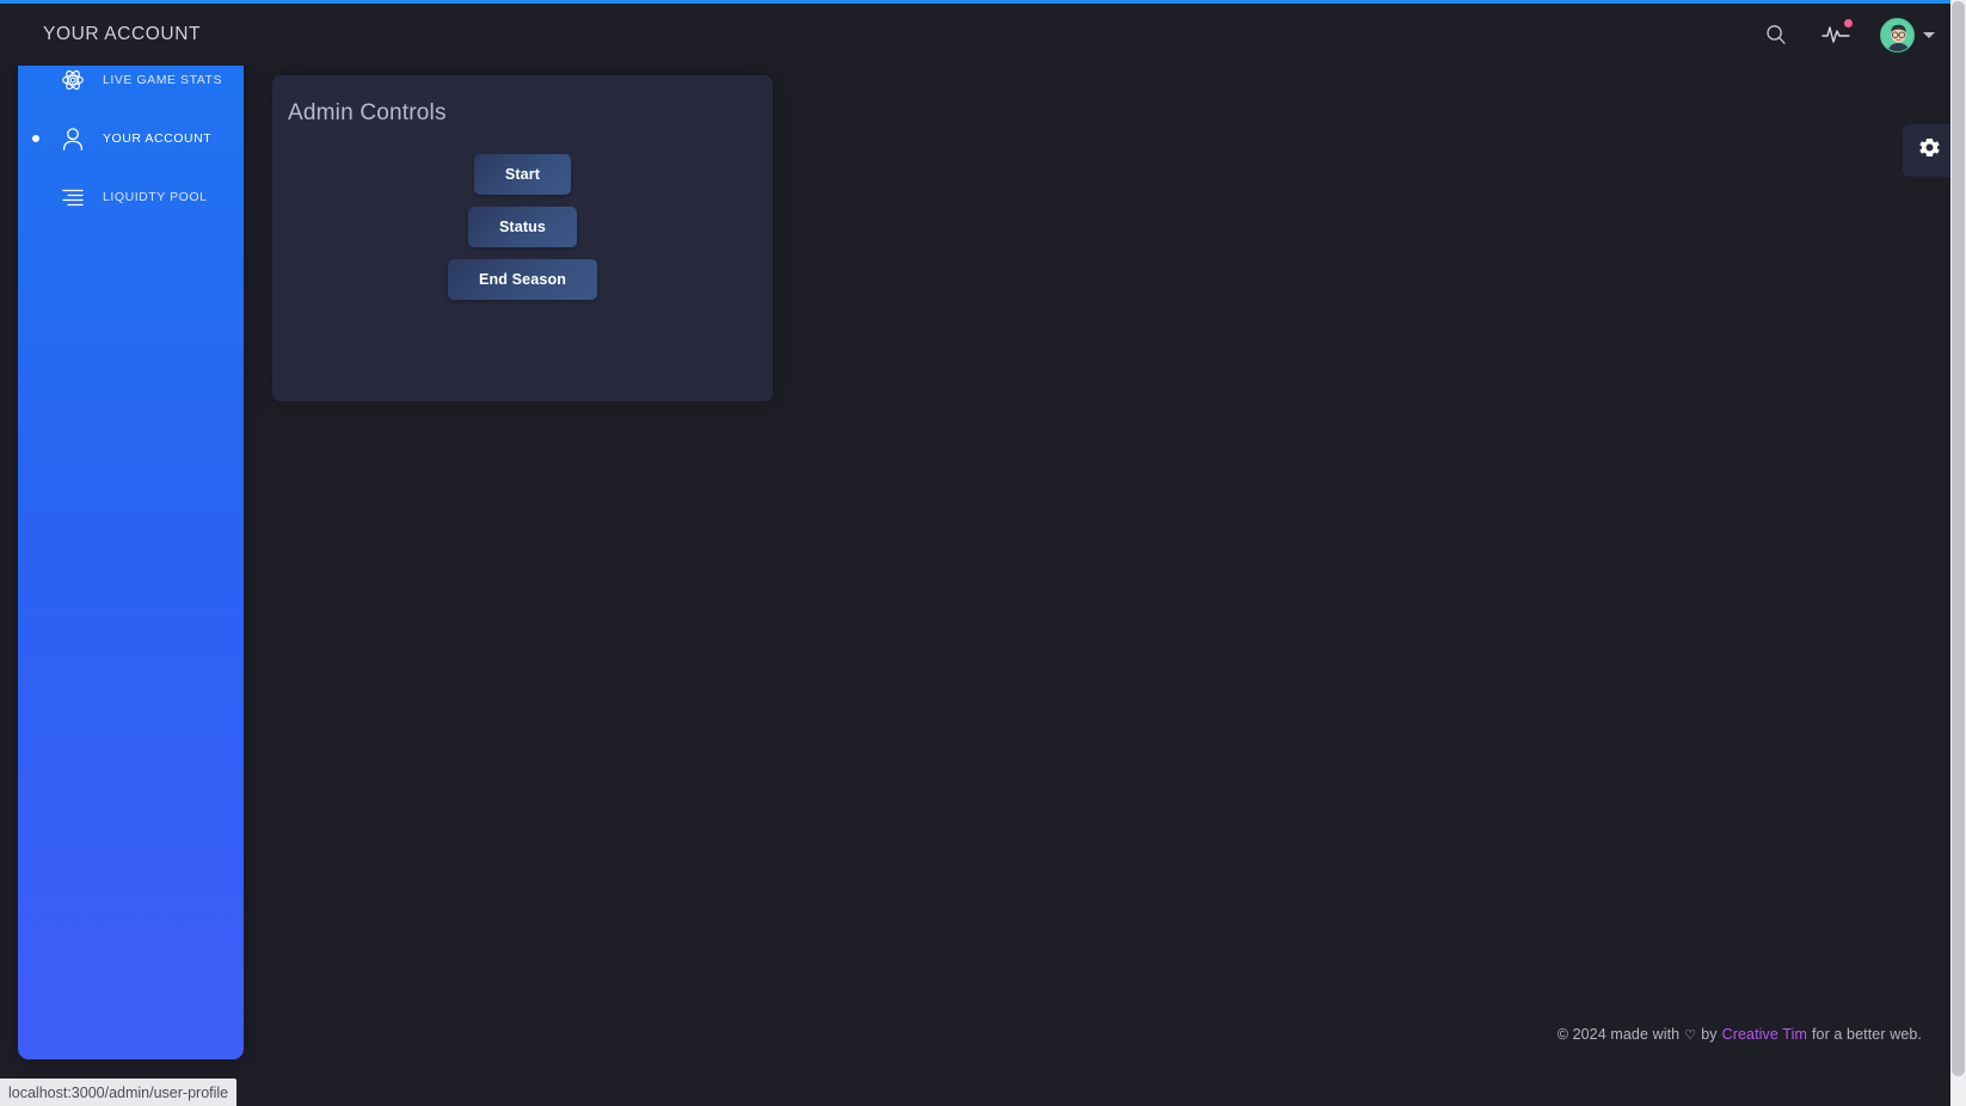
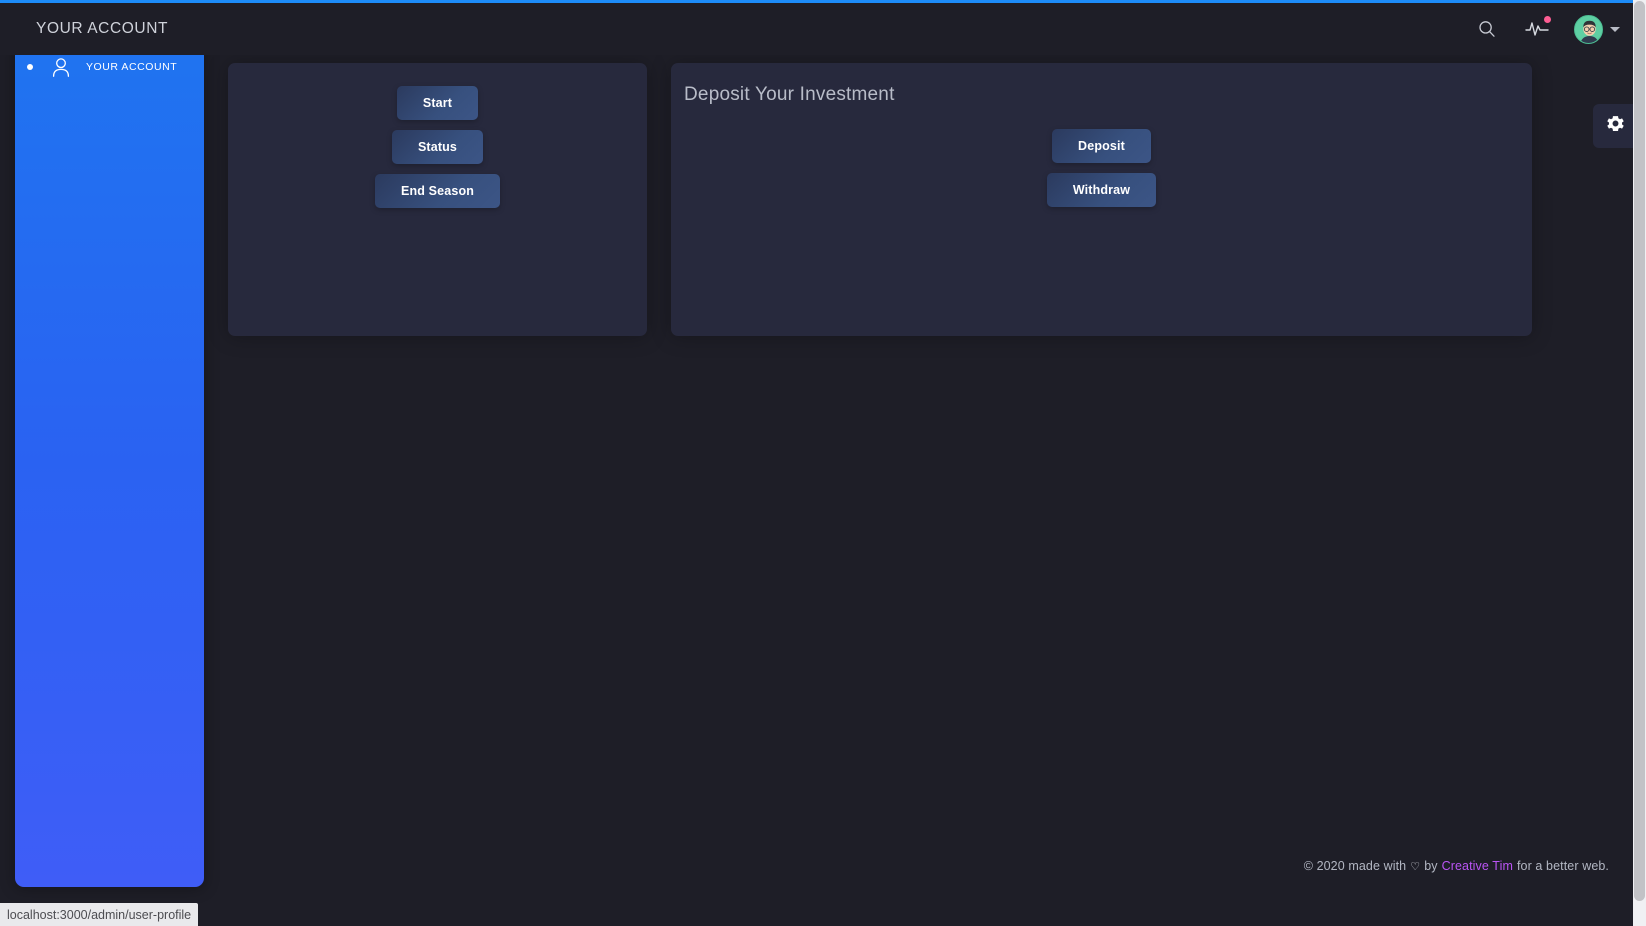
  YOUR ACCOUNT
- LIVE GAME STATS
  YOUR ACCOUNT
- LIQUIDTY POOL
- Admin Controls
  Start
  Status
  End Season
+ Deposit Your Investment
+ Deposit
+ Withdraw
- © 2024 made with
+ © 2020 made with
  ♡
  by
  Creative Tim
  for a better web.
  localhost:3000/admin/user-profile
